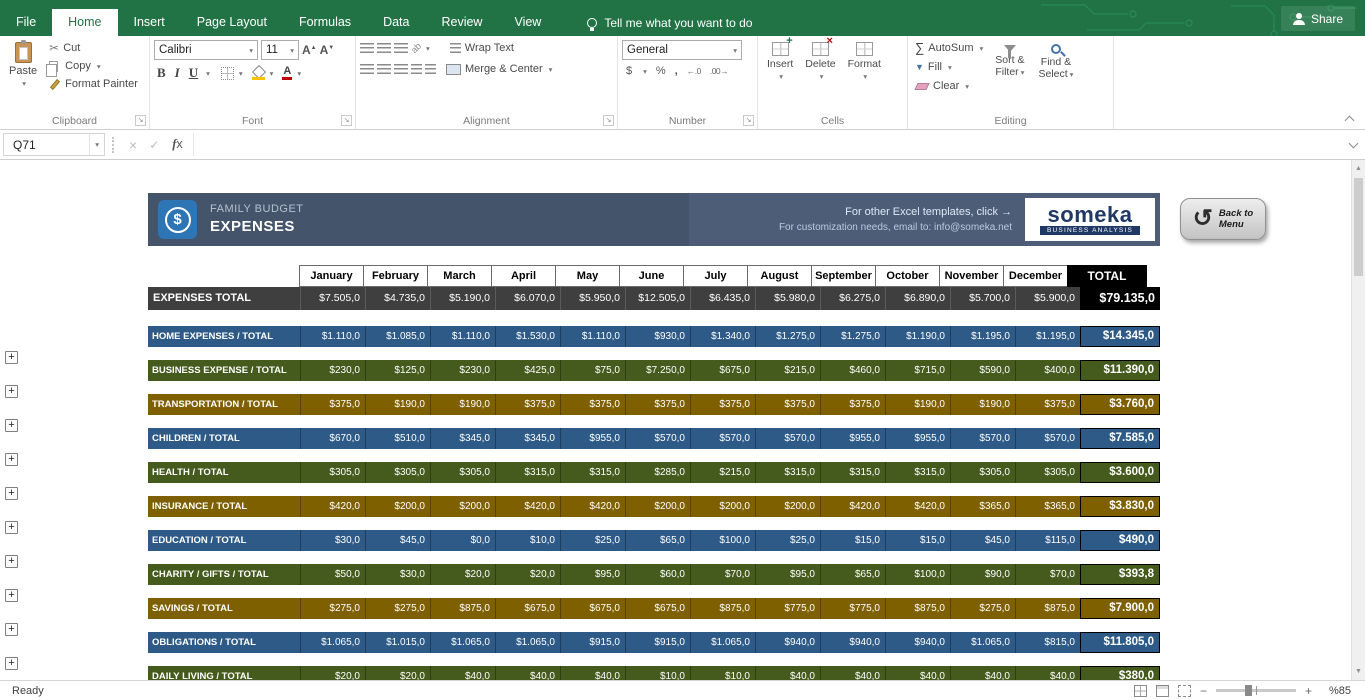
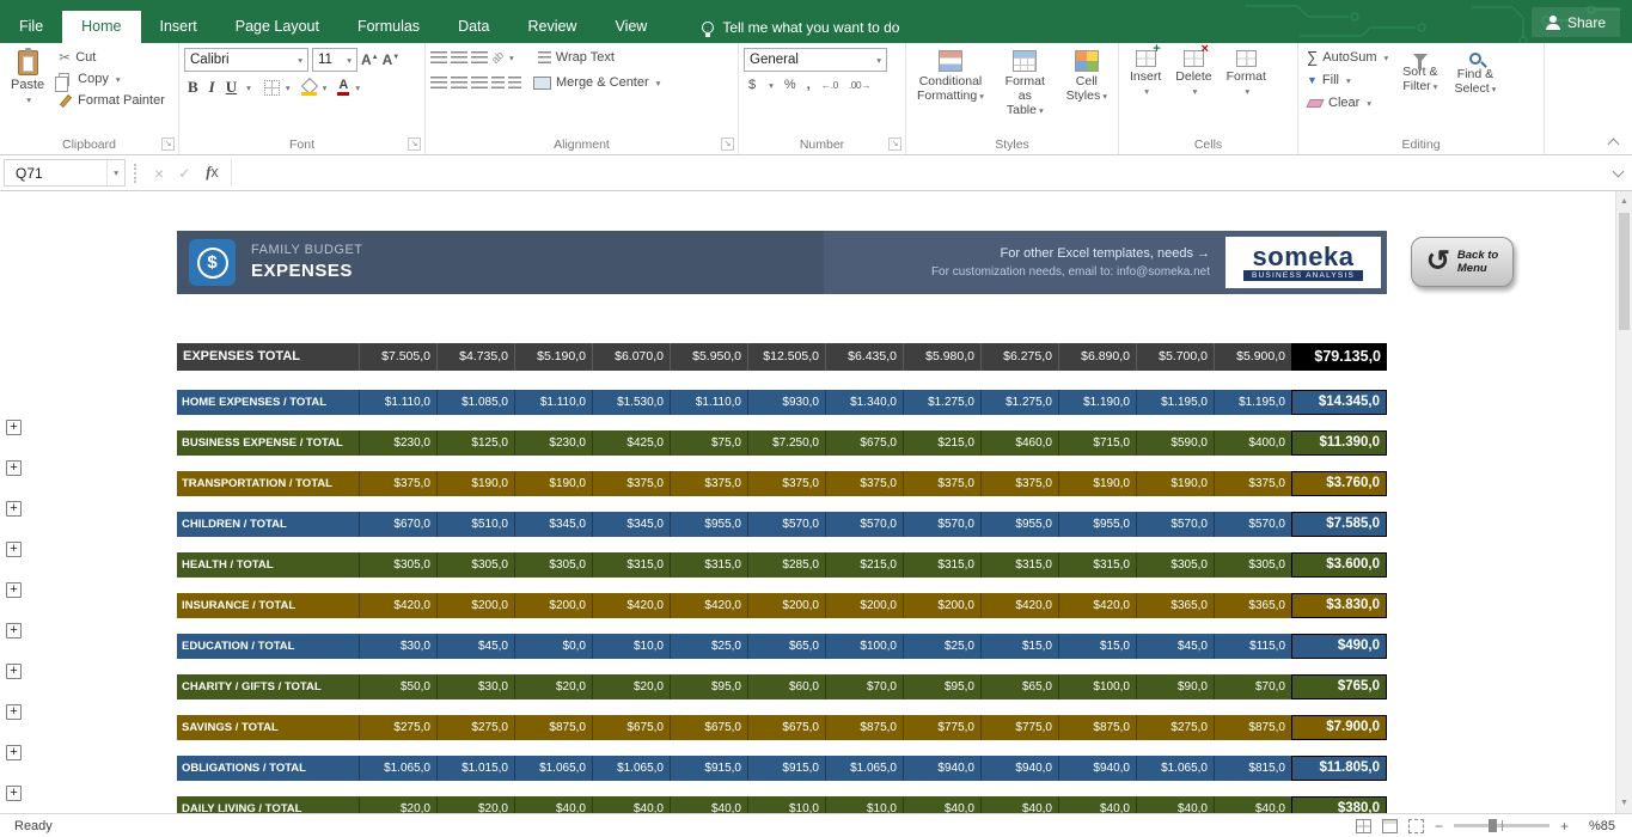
  File
  Home
  Insert
  Page Layout
  Formulas
  Data
  Review
  View
  Tell me what you want to do
  Share
  Paste
  ▾
  ✂
  Cut
  Copy
  ▾
  Format Painter
  Clipboard
  Calibri
  ▾
  11
  ▾
  B
  I
  U
  ▾
  ▾
  ▾
  A
  ▾
  Font
  ▾
  Wrap Text
  Merge & Center
  ▾
  Alignment
  General
  ▾
  $
  ▾
  %
  ,
  ←.0
  .00→
  Number
+ Conditional
+ Formatting ▾
+ Format as
+ Table ▾
+ Cell
+ Styles ▾
+ Styles
  Insert
  ▾
  Delete
  ▾
  Format
  ▾
  Cells
  ∑
  AutoSum
  ▾
  ▼
  Fill
  ▾
  Clear
  ▾
  Sort &
  Filter ▾
  Find &
  Select ▾
  Editing
  Q71
  ▾
  ×
  ✓
  fx
  +
  +
  +
  +
  +
  +
  +
  +
  +
  +
  $
  FAMILY BUDGET
  EXPENSES
- For other Excel templates, click →
+ For other Excel templates, needs →
  For customization needs, email to: info@someka.net
  someka
  ↺
  Back to
  Menu
- January
- February
- March
- April
- May
- June
- July
- August
- September
- October
- November
- December
- TOTAL
  EXPENSES TOTAL
  $7.505,0
  $4.735,0
  $5.190,0
  $6.070,0
  $5.950,0
  $12.505,0
  $6.435,0
  $5.980,0
  $6.275,0
  $6.890,0
  $5.700,0
  $5.900,0
  $79.135,0
  HOME EXPENSES / TOTAL
  $1.110,0
  $1.085,0
  $1.110,0
  $1.530,0
  $1.110,0
  $930,0
  $1.340,0
  $1.275,0
  $1.275,0
  $1.190,0
  $1.195,0
  $1.195,0
  $14.345,0
  BUSINESS EXPENSE / TOTAL
  $230,0
  $125,0
  $230,0
  $425,0
  $75,0
  $7.250,0
  $675,0
  $215,0
  $460,0
  $715,0
  $590,0
  $400,0
  $11.390,0
  TRANSPORTATION / TOTAL
  $375,0
  $190,0
  $190,0
  $375,0
  $375,0
  $375,0
  $375,0
  $375,0
  $375,0
  $190,0
  $190,0
  $375,0
  $3.760,0
  CHILDREN / TOTAL
  $670,0
  $510,0
  $345,0
  $345,0
  $955,0
  $570,0
  $570,0
  $570,0
  $955,0
  $955,0
  $570,0
  $570,0
  $7.585,0
  HEALTH / TOTAL
  $305,0
  $305,0
  $305,0
  $315,0
  $315,0
  $285,0
  $215,0
  $315,0
  $315,0
  $315,0
  $305,0
  $305,0
  $3.600,0
  INSURANCE / TOTAL
  $420,0
  $200,0
  $200,0
  $420,0
  $420,0
  $200,0
  $200,0
  $200,0
  $420,0
  $420,0
  $365,0
  $365,0
  $3.830,0
  EDUCATION / TOTAL
  $30,0
  $45,0
  $0,0
  $10,0
  $25,0
  $65,0
  $100,0
  $25,0
  $15,0
  $15,0
  $45,0
  $115,0
  $490,0
  CHARITY / GIFTS / TOTAL
  $50,0
  $30,0
  $20,0
  $20,0
  $95,0
  $60,0
  $70,0
  $95,0
  $65,0
  $100,0
  $90,0
  $70,0
- $393,8
+ $765,0
  SAVINGS / TOTAL
  $275,0
  $275,0
  $875,0
  $675,0
  $675,0
  $675,0
  $875,0
  $775,0
  $775,0
  $875,0
  $275,0
  $875,0
  $7.900,0
  OBLIGATIONS / TOTAL
  $1.065,0
  $1.015,0
  $1.065,0
  $1.065,0
  $915,0
  $915,0
  $1.065,0
  $940,0
  $940,0
  $940,0
  $1.065,0
  $815,0
  $11.805,0
  DAILY LIVING / TOTAL
  $20,0
  $20,0
  $40,0
  $40,0
  $40,0
  $10,0
  $10,0
  $40,0
  $40,0
  $40,0
  $40,0
  $40,0
  $380,0
  Ready
  −
  +
  %85
